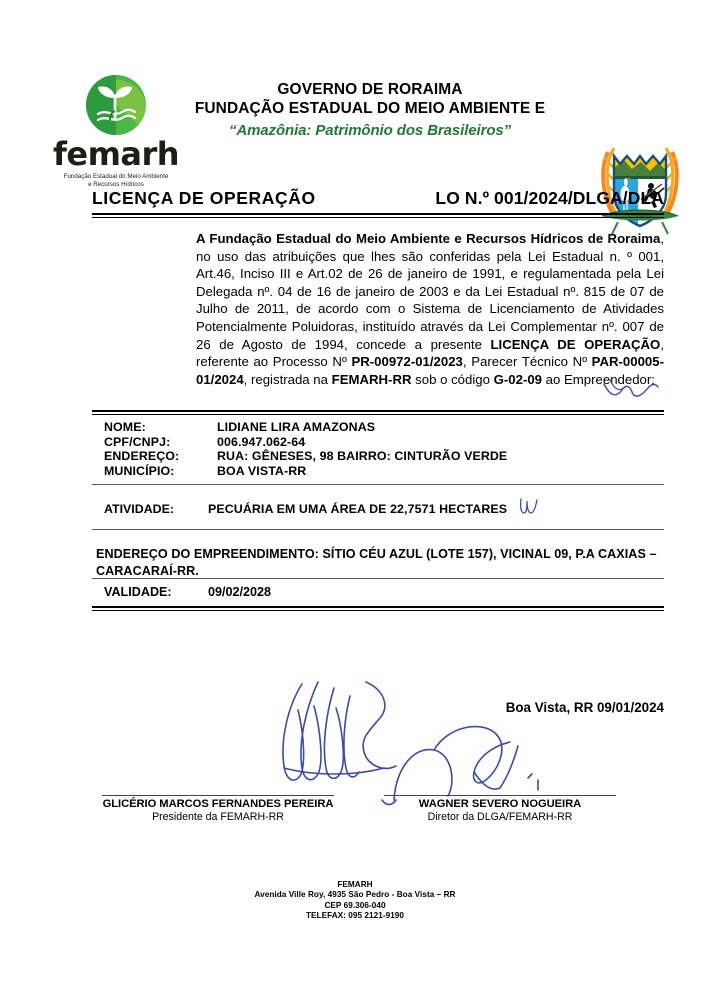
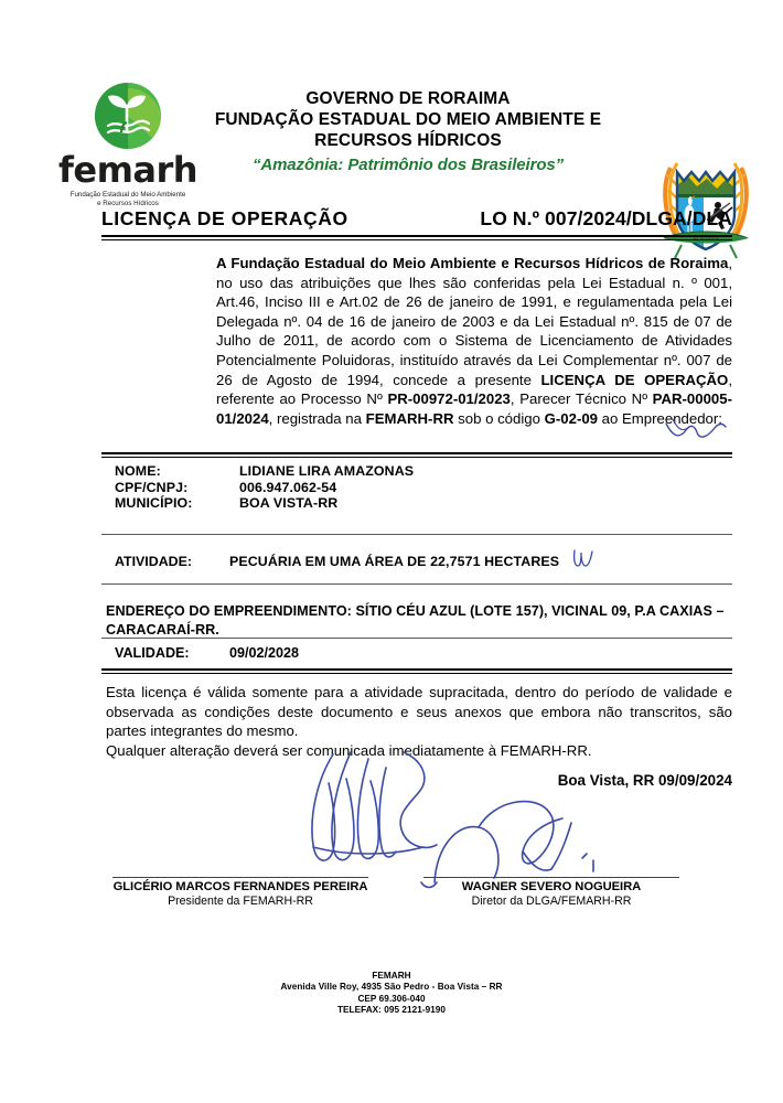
  femarh
  GOVERNO DE RORAIMA
  FUNDAÇÃO ESTADUAL DO MEIO AMBIENTE E
+ RECURSOS HÍDRICOS
  “Amazônia: Patrimônio dos Brasileiros”
  LICENÇA DE OPERAÇÃO
- LO N.º 001/2024/DLGA/DLA
+ LO N.º 007/2024/DLGA/DLA
  A Fundação Estadual do Meio Ambiente e Recursos Hídricos de Roraima, no uso das atribuições que lhes são conferidas pela Lei Estadual n. º 001, Art.46, Inciso III e Art.02 de 26 de janeiro de 1991, e regulamentada pela Lei Delegada nº. 04 de 16 de janeiro de 2003 e da Lei Estadual nº. 815 de 07 de Julho de 2011, de acordo com o Sistema de Licenciamento de Atividades Potencialmente Poluidoras, instituído através da Lei Complementar nº. 007 de 26 de Agosto de 1994, concede a presente LICENÇA DE OPERAÇÃO, referente ao Processo Nº PR-00972-01/2023, Parecer Técnico Nº PAR-00005-01/2024, registrada na FEMARH-RR sob o código G-02-09 ao Empreendedor:
  NOME:
  LIDIANE LIRA AMAZONAS
  CPF/CNPJ:
- 006.947.062-64
+ 006.947.062-54
- ENDEREÇO:
- RUA: GÊNESES, 98 BAIRRO: CINTURÃO VERDE
  MUNICÍPIO:
  BOA VISTA-RR
  ATIVIDADE:
  PECUÁRIA EM UMA ÁREA DE 22,7571 HECTARES
  ENDEREÇO DO EMPREENDIMENTO: SÍTIO CÉU AZUL (LOTE 157), VICINAL 09, P.A CAXIAS – CARACARAÍ-RR.
  VALIDADE:
  09/02/2028
+ Esta licença é válida somente para a atividade supracitada, dentro do período de validade e observada as condições deste documento e seus anexos que embora não transcritos, são partes integrantes do mesmo.
+ Qualquer alteração deverá ser comunicada imediatamente à FEMARH-RR.
- Boa Vista, RR 09/01/2024
+ Boa Vista, RR 09/09/2024
  GLICÉRIO MARCOS FERNANDES PEREIRA
  Presidente da FEMARH-RR
  WAGNER SEVERO NOGUEIRA
  Diretor da DLGA/FEMARH-RR
  FEMARH
  Avenida Ville Roy, 4935 São Pedro - Boa Vista – RR
  CEP 69.306-040
  TELEFAX: 095 2121-9190
